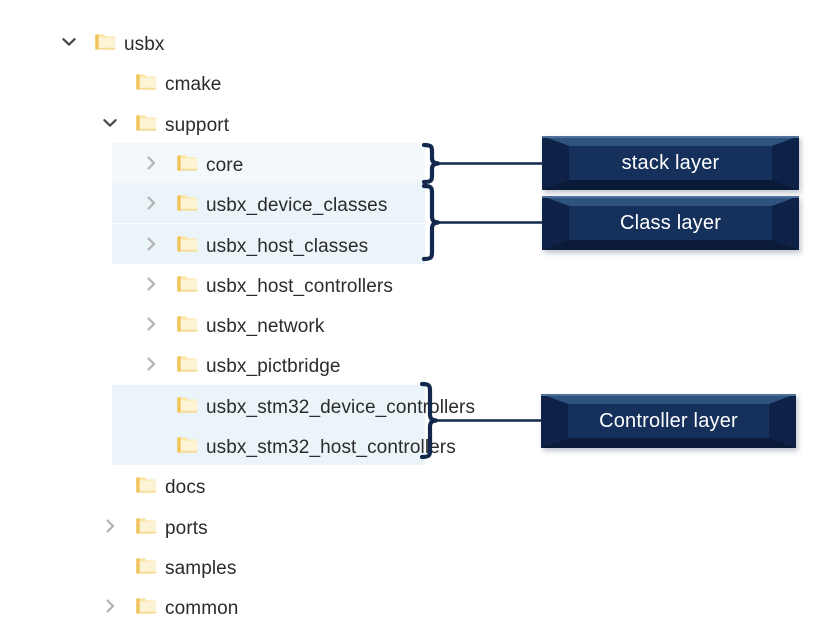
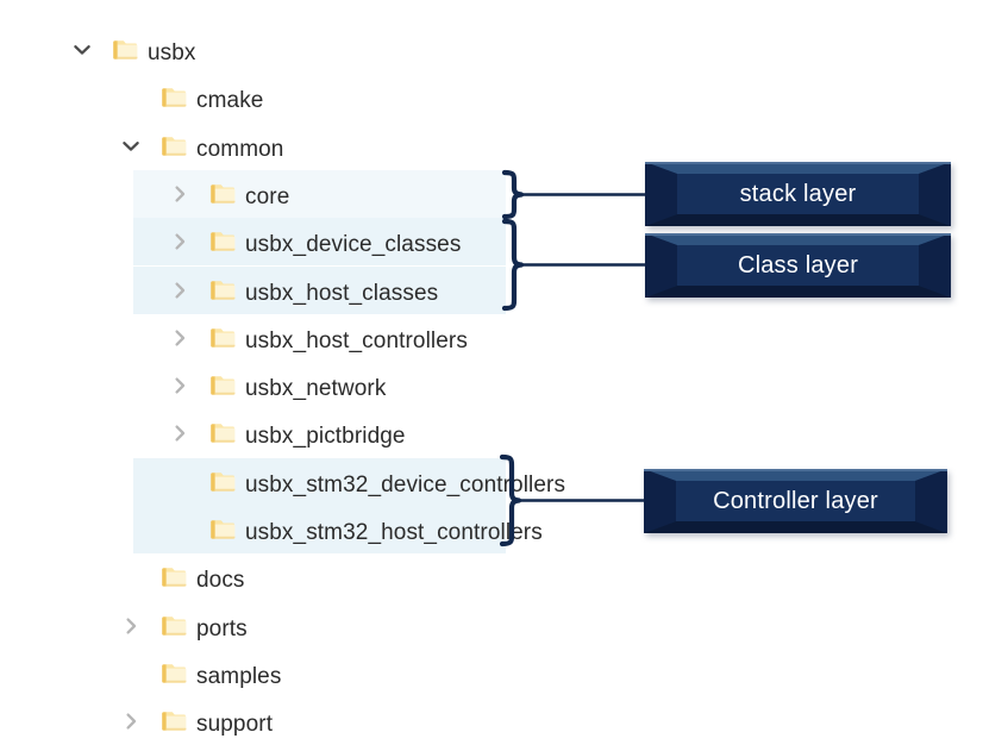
  usbx
  cmake
- support
+ common
  core
  usbx_device_classes
  usbx_host_classes
  usbx_host_controllers
  usbx_network
  usbx_pictbridge
  usbx_stm32_device_controllers
  usbx_stm32_host_controllers
  docs
  ports
  samples
- common
+ support
  stack layer
  Class layer
  Controller layer
